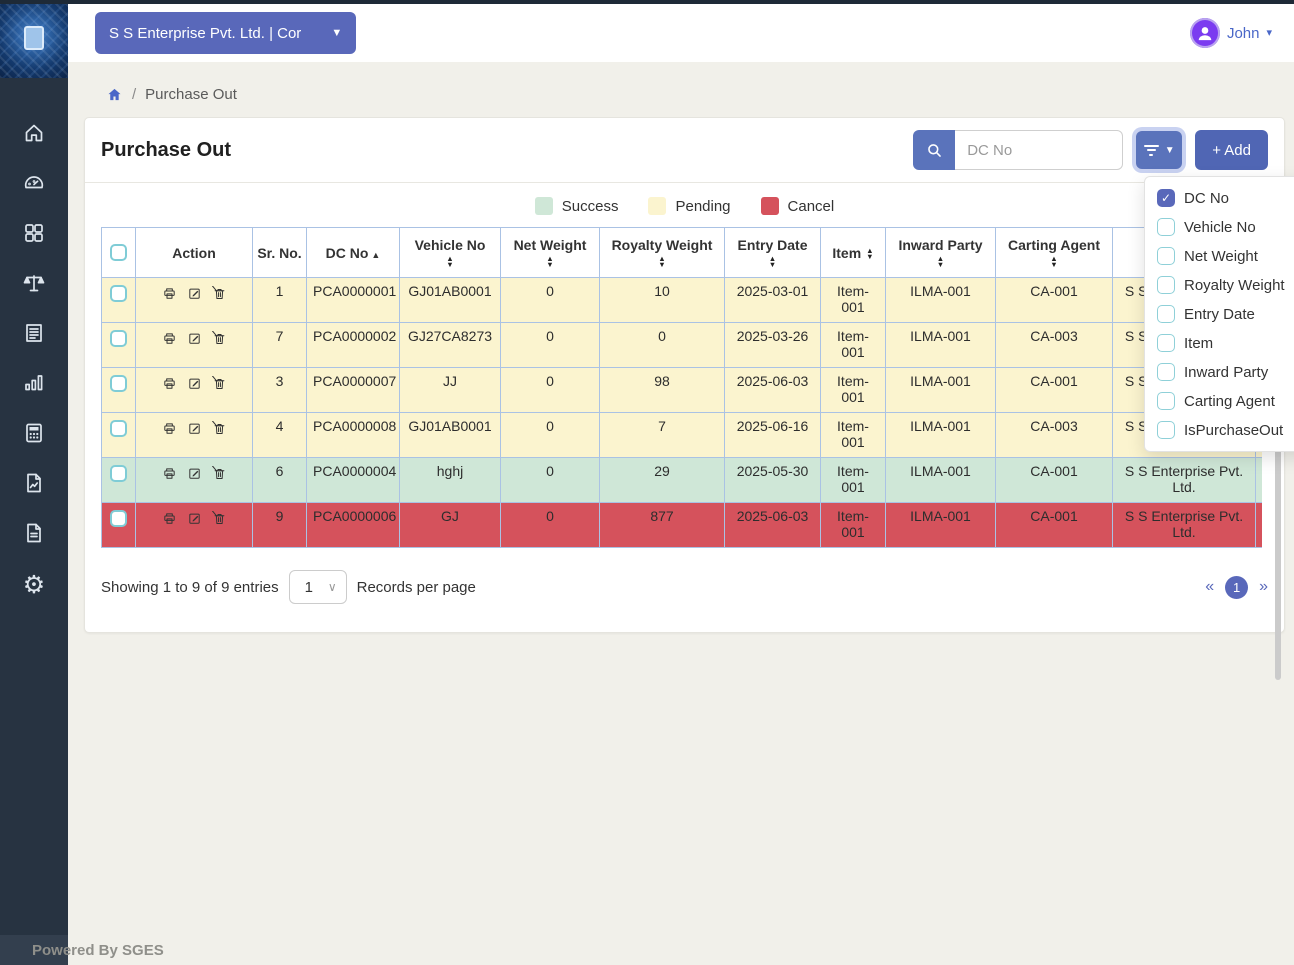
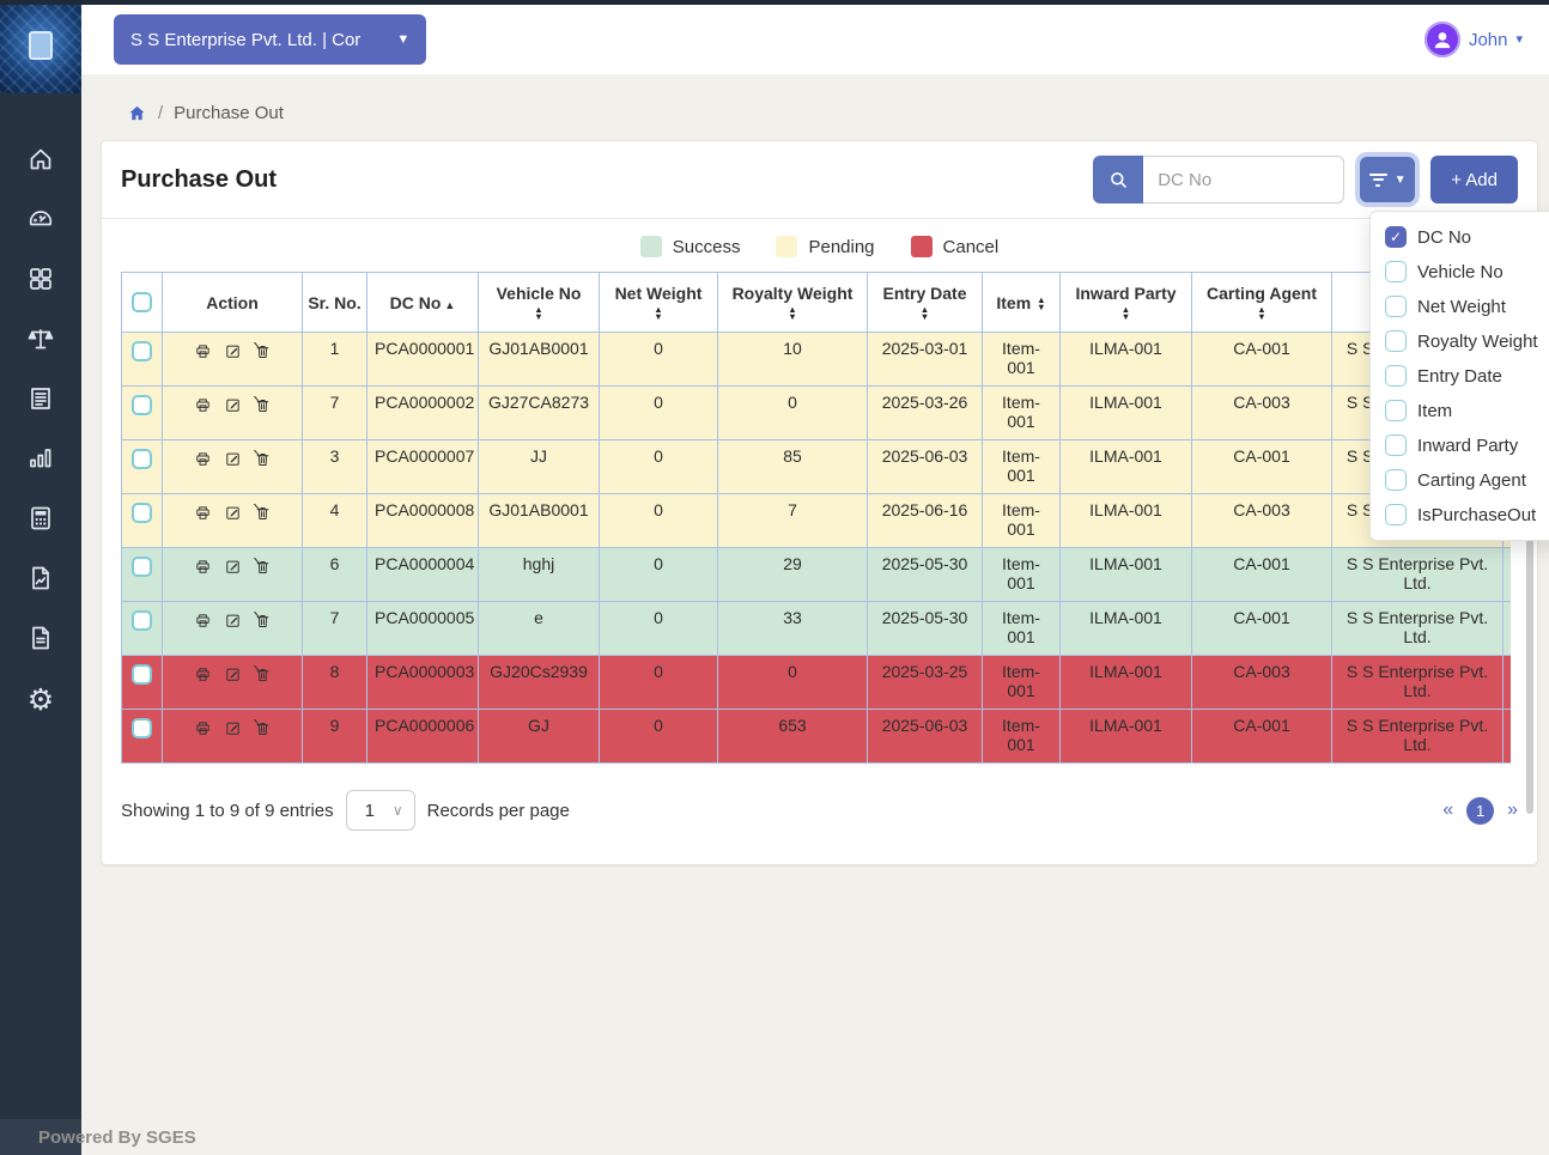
  ⚙
  S S Enterprise Pvt. Ltd. | Cor
  ▼
  John
  ▾
  /
  Purchase Out
  Purchase Out
  DC No
  ▼
  + Add
  Success
  Pending
  Cancel
  	Action	Sr. No.	DC No ▲	Vehicle No▲▼	Net Weight▲▼	Royalty Weight▲▼	Entry Date▲▼	Item ▲▼	Inward Party▲▼	Carting Agent▲▼
  		1	PCA0000001	GJ01AB0001	0	10	2025-03-01	Item-001	ILMA-001	CA-001	S S
  		7	PCA0000002	GJ27CA8273	0	0	2025-03-26	Item-001	ILMA-001	CA-003	S S
- 		3	PCA0000007	JJ	0	98	2025-06-03	Item-001	ILMA-001	CA-001	S S
+ 		3	PCA0000007	JJ	0	85	2025-06-03	Item-001	ILMA-001	CA-001	S S
  		4	PCA0000008	GJ01AB0001	0	7	2025-06-16	Item-001	ILMA-001	CA-003	S S
  		6	PCA0000004	hghj	0	29	2025-05-30	Item-001	ILMA-001	CA-001	S S Enterprise Pvt. Ltd.
+ 		7	PCA0000005	e	0	33	2025-05-30	Item-001	ILMA-001	CA-001	S S Enterprise Pvt. Ltd.
+ 		8	PCA0000003	GJ20Cs2939	0	0	2025-03-25	Item-001	ILMA-001	CA-003	S S Enterprise Pvt. Ltd.
- 		9	PCA0000006	GJ	0	877	2025-06-03	Item-001	ILMA-001	CA-001	S S Enterprise Pvt. Ltd.
+ 		9	PCA0000006	GJ	0	653	2025-06-03	Item-001	ILMA-001	CA-001	S S Enterprise Pvt. Ltd.
  Showing 1 to 9 of 9 entries
  1
  ∨
  Records per page
  «
  1
  »
  ✓
  DC No
  Vehicle No
  Net Weight
  Royalty Weight
  Entry Date
  Item
  Inward Party
  Carting Agent
  IsPurchaseOut
  Powered By SGES
